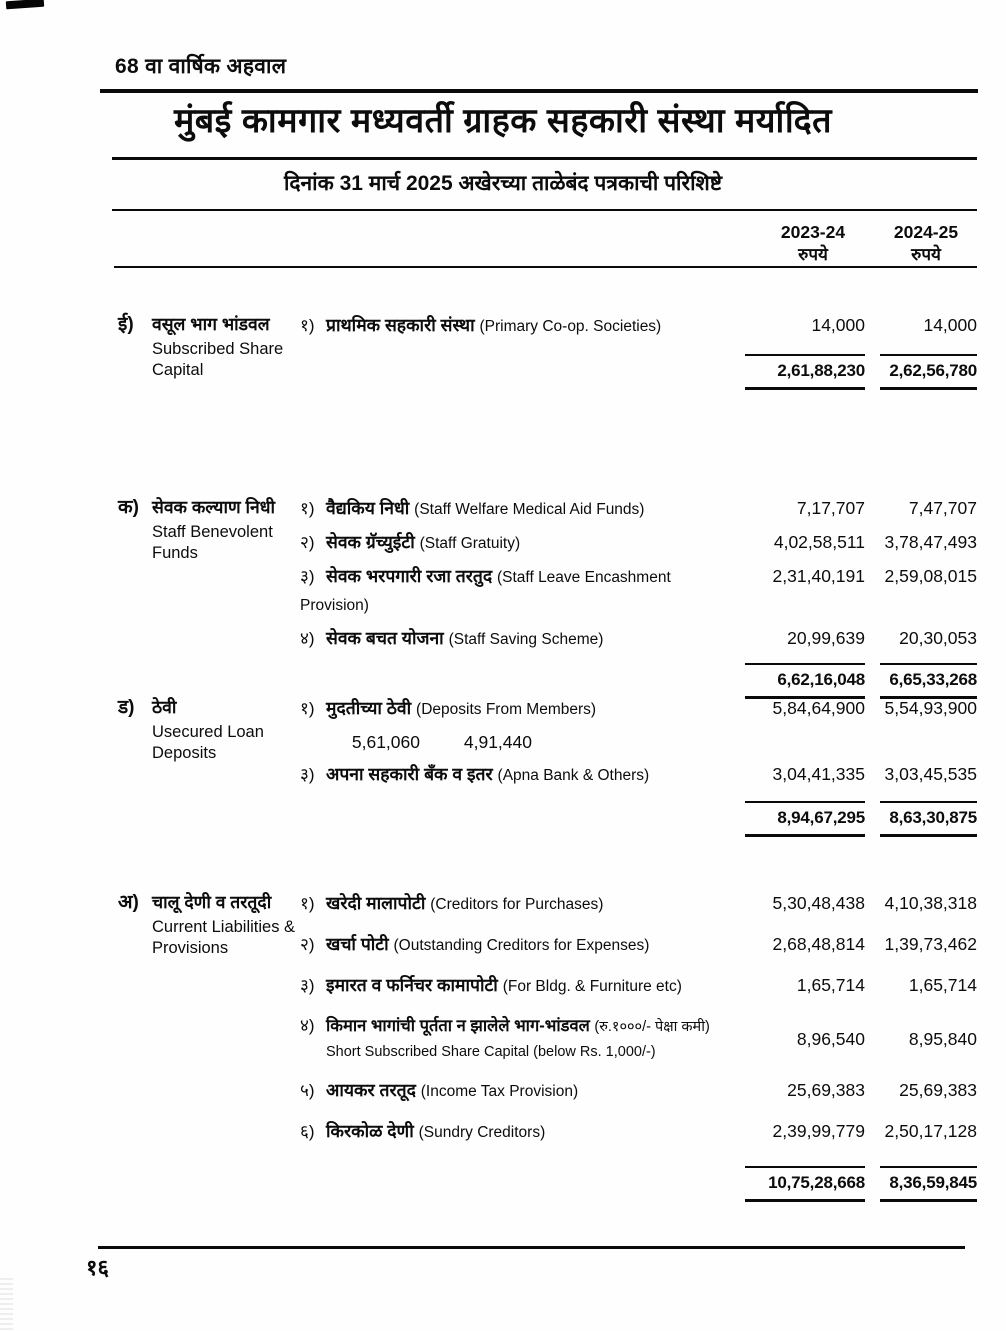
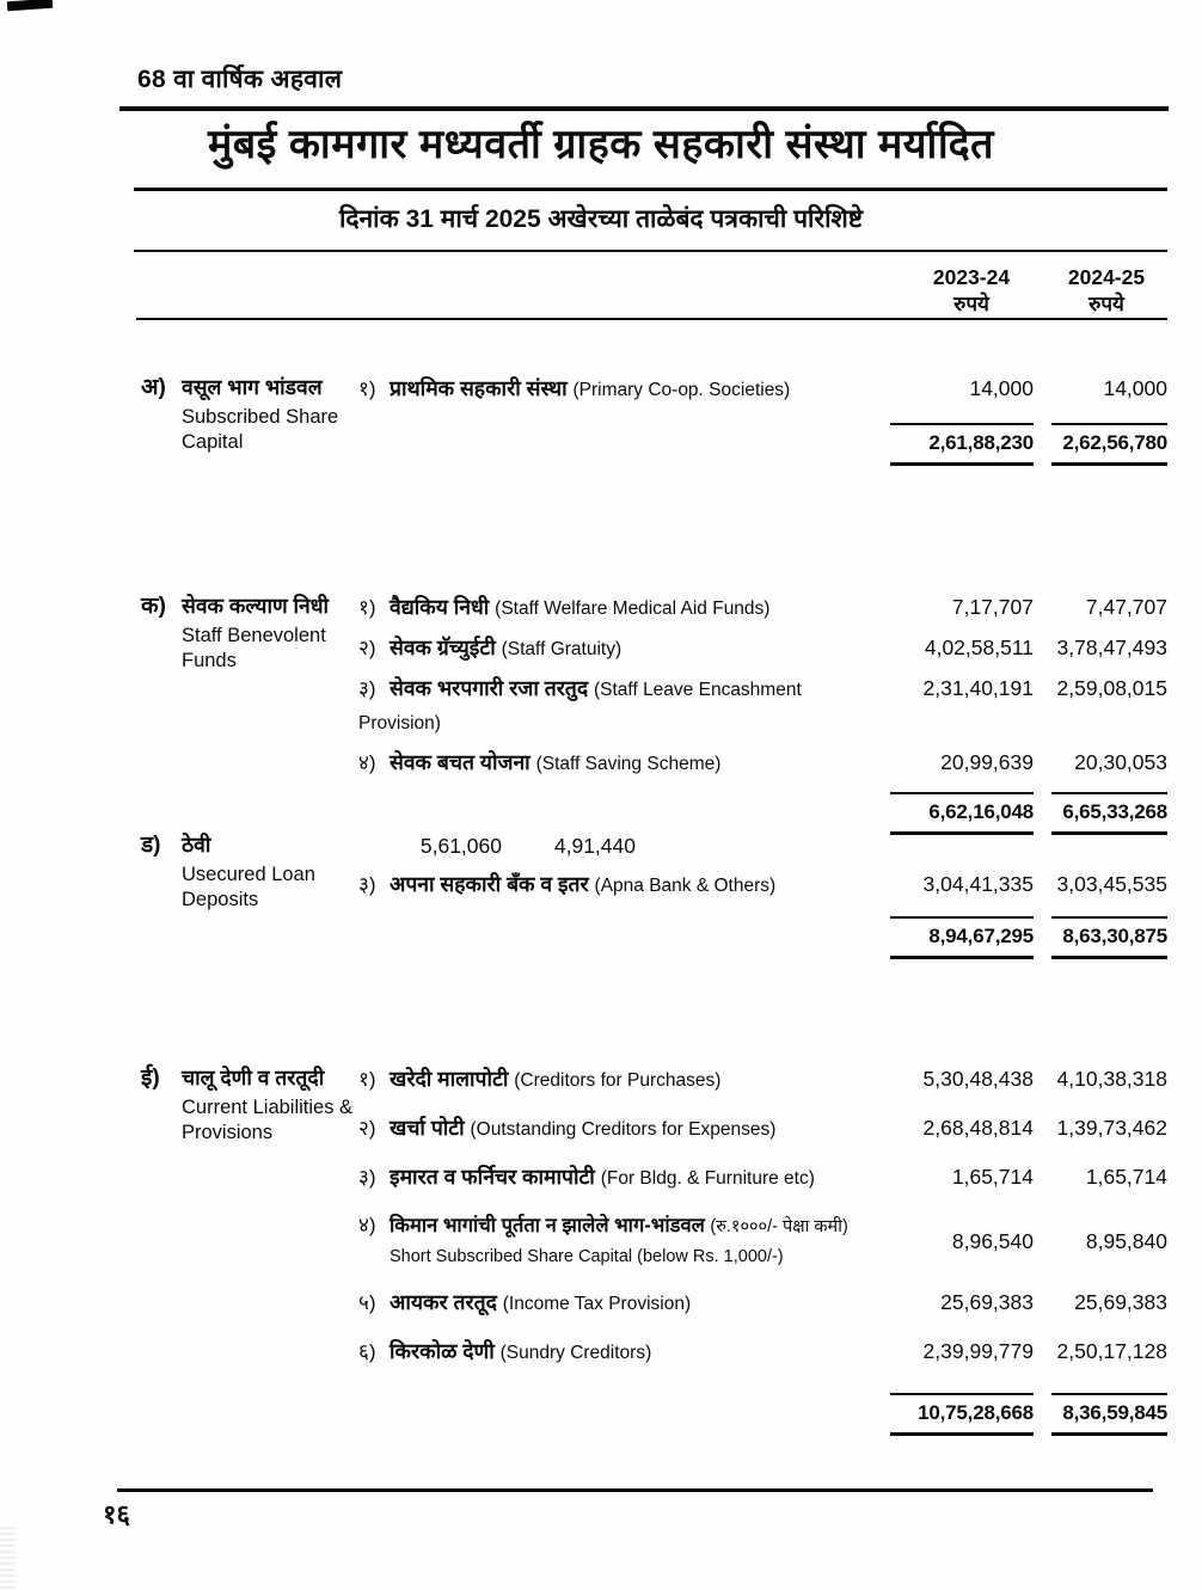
  68 वा वार्षिक अहवाल
  मुंबई कामगार मध्यवर्ती ग्राहक सहकारी संस्था मर्यादित
  दिनांक 31 मार्च 2025 अखेरच्या ताळेबंद पत्रकाची परिशिष्टे
  2023-24
  रुपये
  2024-25
  रुपये
- ई)
+ अ)
  वसूल भाग भांडवल
  Subscribed Share Capital
  १) प्राथमिक सहकारी संस्था (Primary Co-op. Societies)
  14,000
  14,000
  2,61,88,230
  2,62,56,780
  क)
  सेवक कल्याण निधी
  Staff Benevolent Funds
  १) वैद्यकिय निधी (Staff Welfare Medical Aid Funds)
  7,17,707
  7,47,707
  २) सेवक ग्रॅच्युईटी (Staff Gratuity)
  4,02,58,511
  3,78,47,493
  ३) सेवक भरपगारी रजा तरतुद (Staff Leave Encashment Provision)
  2,31,40,191
  2,59,08,015
  ४) सेवक बचत योजना (Staff Saving Scheme)
  20,99,639
  20,30,053
  6,62,16,048
  6,65,33,268
  ड)
  ठेवी
  Usecured Loan Deposits
- १) मुदतीच्या ठेवी (Deposits From Members)
- 5,84,64,900
- 5,54,93,900
  5,61,060
  4,91,440
  ३) अपना सहकारी बँक व इतर (Apna Bank & Others)
  3,04,41,335
  3,03,45,535
  8,94,67,295
  8,63,30,875
- अ)
+ ई)
  चालू देणी व तरतूदी
  Current Liabilities & Provisions
  १) खरेदी मालापोटी (Creditors for Purchases)
  5,30,48,438
  4,10,38,318
  २) खर्चा पोटी (Outstanding Creditors for Expenses)
  2,68,48,814
  1,39,73,462
  ३) इमारत व फर्निचर कामापोटी (For Bldg. & Furniture etc)
  1,65,714
  1,65,714
  ४) किमान भागांची पूर्तता न झालेले भाग-भांडवल (रु.१०००/- पेक्षा कमी)
  Short Subscribed Share Capital (below Rs. 1,000/-)
  8,96,540
  8,95,840
  ५) आयकर तरतूद (Income Tax Provision)
  25,69,383
  25,69,383
  ६) किरकोळ देणी (Sundry Creditors)
  2,39,99,779
  2,50,17,128
  10,75,28,668
  8,36,59,845
  १६
